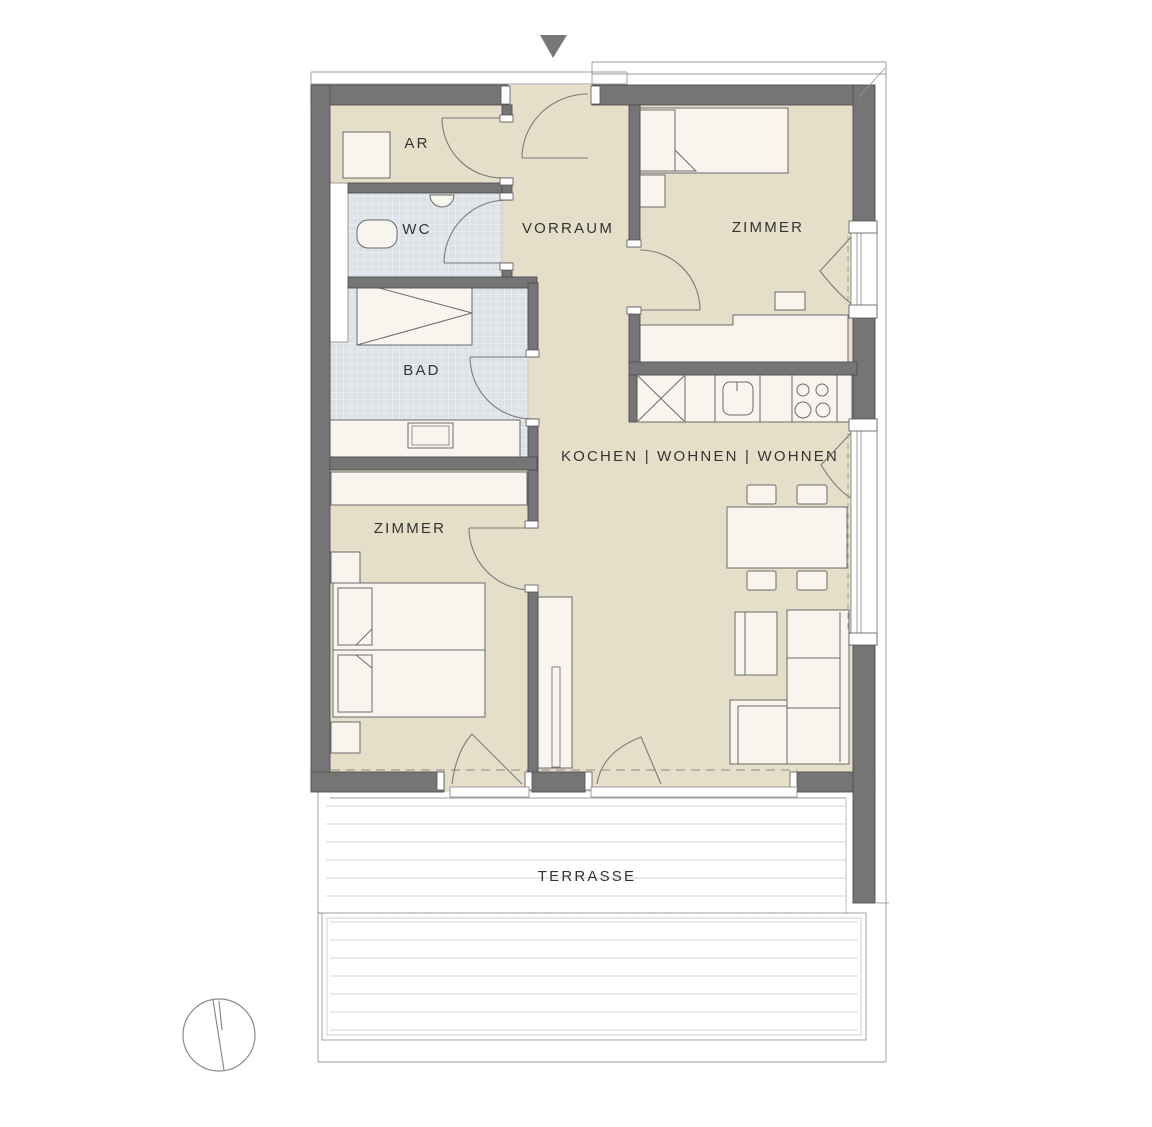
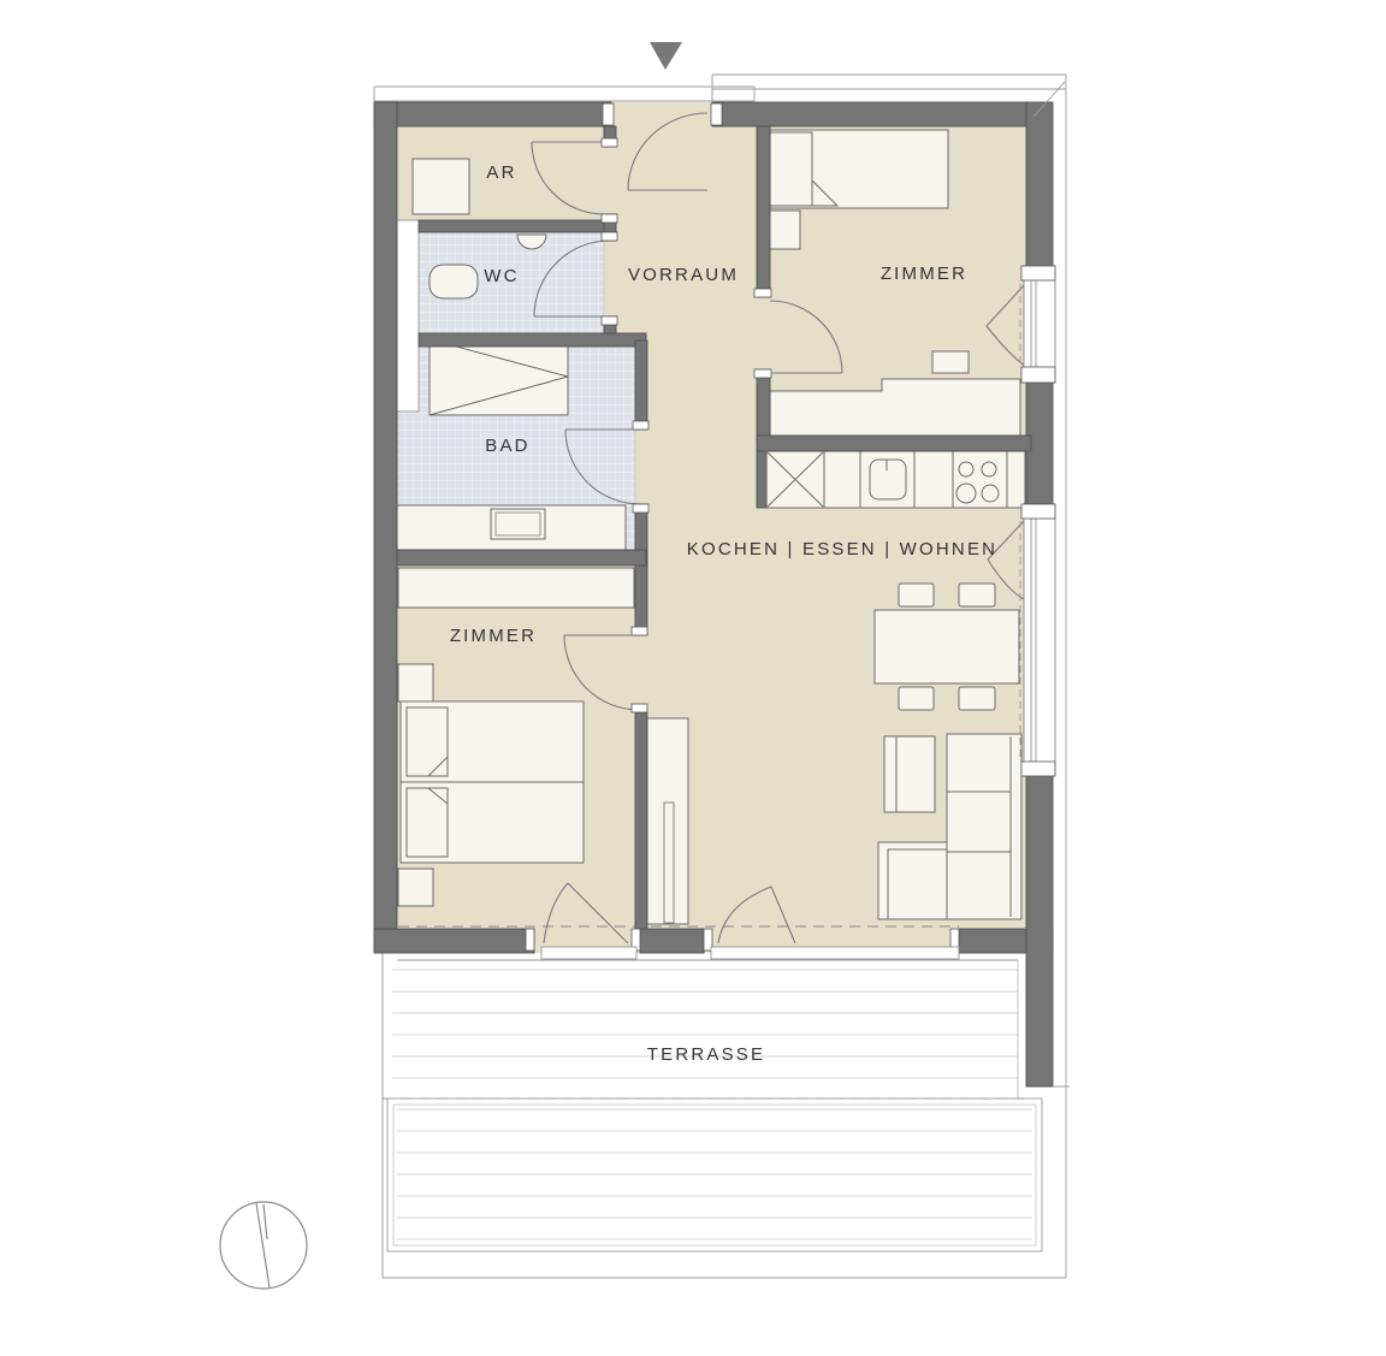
  AR
  WC
  BAD
  VORRAUM
  ZIMMER
- KOCHEN | WOHNEN | WOHNEN
+ KOCHEN | ESSEN | WOHNEN
  ZIMMER
  TERRASSE
